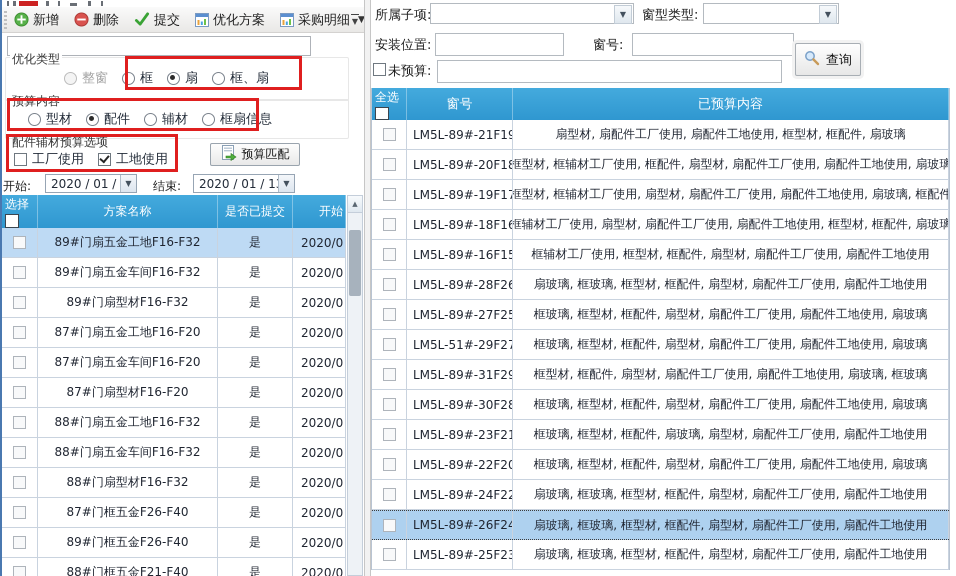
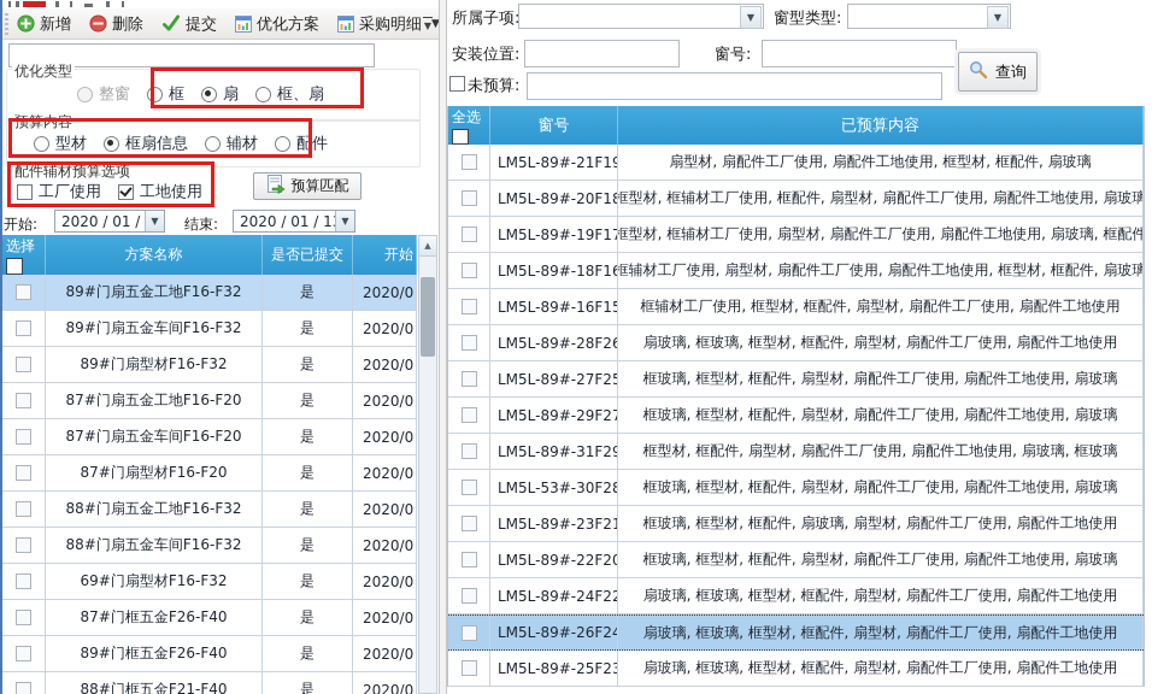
  新增
  删除
  提交
  优化方案
  采购明细
  ▼
  ▼
  优化类型
  整窗
  框
  扇
  框、扇
  预算内容
  型材
- 配件
+ 框扇信息
  辅材
- 框扇信息
+ 配件
  配件辅材预算选项
  工厂使用
  工地使用
  预算匹配
  开始:
  2020 / 01 /
  ▼
  结束:
  2020 / 01 / 1
  ▼
  选择
  方案名称
  是否已提交
  开始
  89#门扇五金工地F16-F32
  是
  2020/0
  89#门扇五金车间F16-F32
  是
  2020/0
  89#门扇型材F16-F32
  是
  2020/0
  87#门扇五金工地F16-F20
  是
  2020/0
  87#门扇五金车间F16-F20
  是
  2020/0
  87#门扇型材F16-F20
  是
  2020/0
  88#门扇五金工地F16-F32
  是
  2020/0
  88#门扇五金车间F16-F32
  是
  2020/0
- 88#门扇型材F16-F32
+ 69#门扇型材F16-F32
  是
  2020/0
  87#门框五金F26-F40
  是
  2020/0
  89#门框五金F26-F40
  是
  2020/0
  88#门框五金F21-F40
  是
  2020/0
  ▲
  所属子项
  ▼
  窗型类型:
  ▼
  安装位置:
  窗号:
  未预算:
  查询
  全选
  窗号
  已预算内容
  LM5L-89#-21F19
  扇型材, 扇配件工厂使用, 扇配件工地使用, 框型材, 框配件, 扇玻璃
  LM5L-89#-20F18
  框型材, 框辅材工厂使用, 框配件, 扇型材, 扇配件工厂使用, 扇配件工地使用, 扇玻璃
  LM5L-89#-19F17
  框型材, 框辅材工厂使用, 扇型材, 扇配件工厂使用, 扇配件工地使用, 扇玻璃, 框配件
  LM5L-89#-18F16
  框辅材工厂使用, 扇型材, 扇配件工厂使用, 扇配件工地使用, 框型材, 框配件, 扇玻璃
  LM5L-89#-16F15
  框辅材工厂使用, 框型材, 框配件, 扇型材, 扇配件工厂使用, 扇配件工地使用
  LM5L-89#-28F26
  扇玻璃, 框玻璃, 框型材, 框配件, 扇型材, 扇配件工厂使用, 扇配件工地使用
  LM5L-89#-27F25
  框玻璃, 框型材, 框配件, 扇型材, 扇配件工厂使用, 扇配件工地使用, 扇玻璃
- LM5L-51#-29F27
+ LM5L-89#-29F27
  框玻璃, 框型材, 框配件, 扇型材, 扇配件工厂使用, 扇配件工地使用, 扇玻璃
  LM5L-89#-31F29
  框型材, 框配件, 扇型材, 扇配件工厂使用, 扇配件工地使用, 扇玻璃, 框玻璃
- LM5L-89#-30F28
+ LM5L-53#-30F28
  框玻璃, 框型材, 框配件, 扇型材, 扇配件工厂使用, 扇配件工地使用, 扇玻璃
  LM5L-89#-23F21
  框玻璃, 框型材, 框配件, 扇玻璃, 扇型材, 扇配件工厂使用, 扇配件工地使用
  LM5L-89#-22F20
  框玻璃, 框型材, 框配件, 扇型材, 扇配件工厂使用, 扇配件工地使用, 扇玻璃
  LM5L-89#-24F22
  扇玻璃, 框玻璃, 框型材, 框配件, 扇型材, 扇配件工厂使用, 扇配件工地使用
  LM5L-89#-26F24
  扇玻璃, 框玻璃, 框型材, 框配件, 扇型材, 扇配件工厂使用, 扇配件工地使用
  LM5L-89#-25F23
  扇玻璃, 框玻璃, 框型材, 框配件, 扇型材, 扇配件工厂使用, 扇配件工地使用
